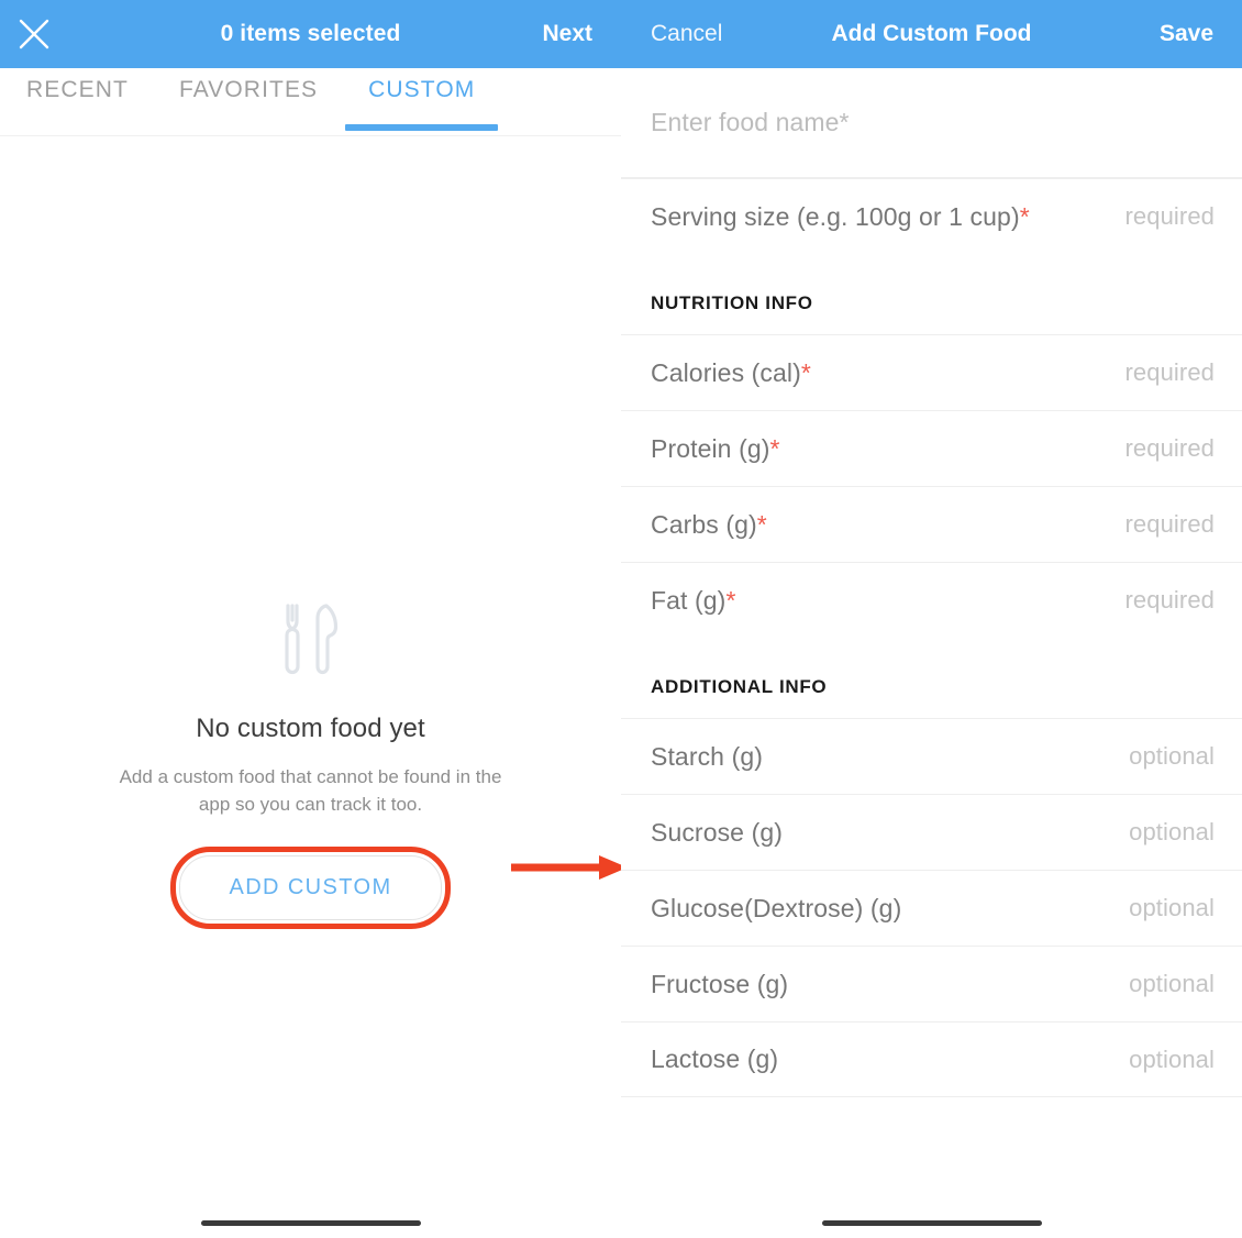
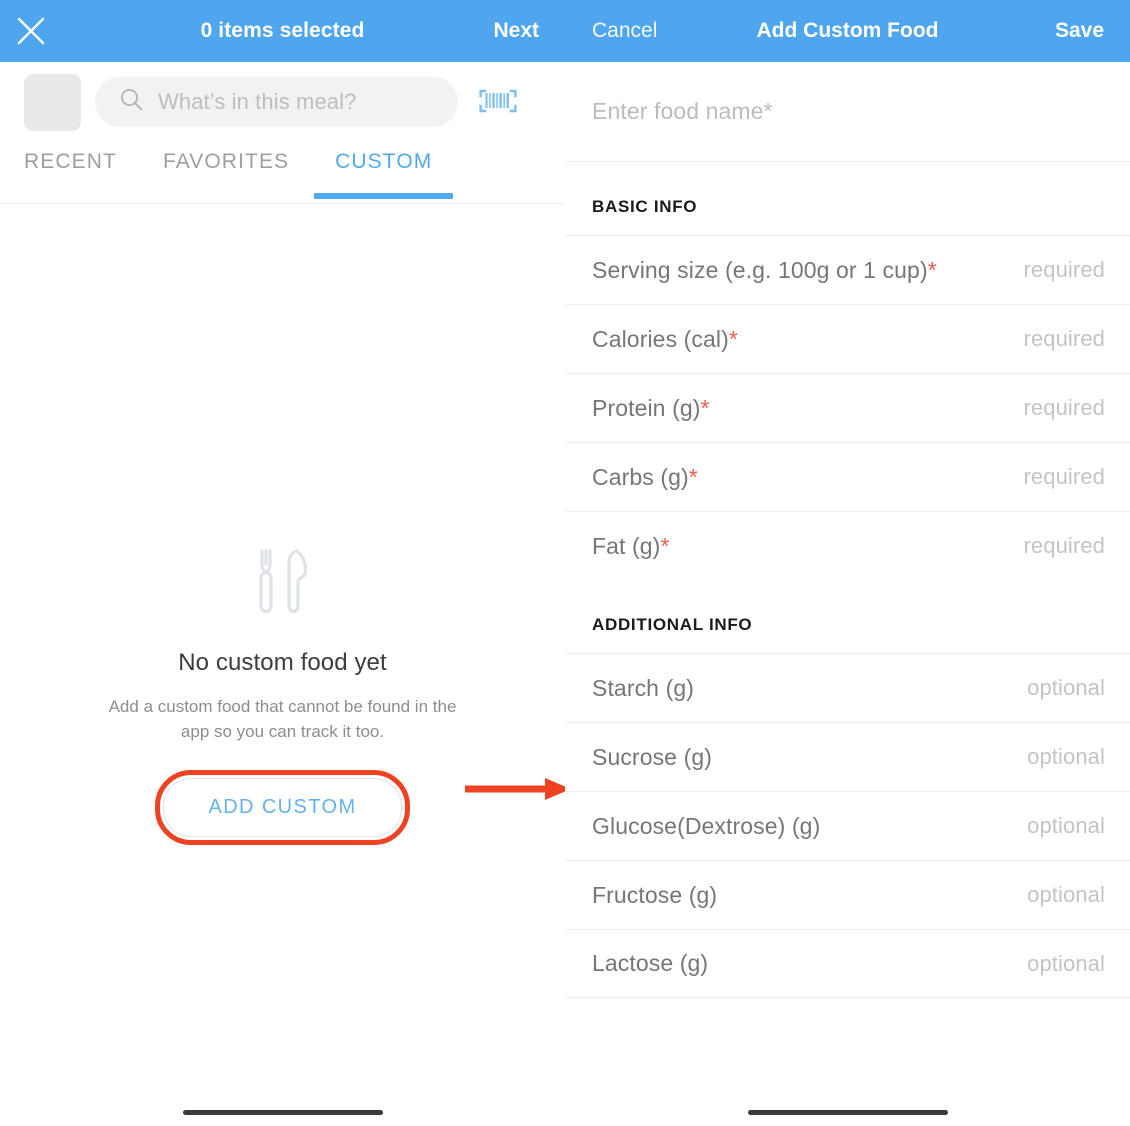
  0 items selected
  Next
+ What’s in this meal?
  RECENT
  FAVORITES
  CUSTOM
  No custom food yet
  Add a custom food that cannot be found in the app so you can track it too.
  ADD CUSTOM
  Cancel
  Add Custom Food
  Save
  Enter food name*
+ BASIC INFO
  Serving size (e.g. 100g or 1 cup)*
  required
- NUTRITION INFO
  Calories (cal)*
  required
  Protein (g)*
  required
  Carbs (g)*
  required
  Fat (g)*
  required
  ADDITIONAL INFO
  Starch (g)
  optional
  Sucrose (g)
  optional
  Glucose(Dextrose) (g)
  optional
  Fructose (g)
  optional
  Lactose (g)
  optional
